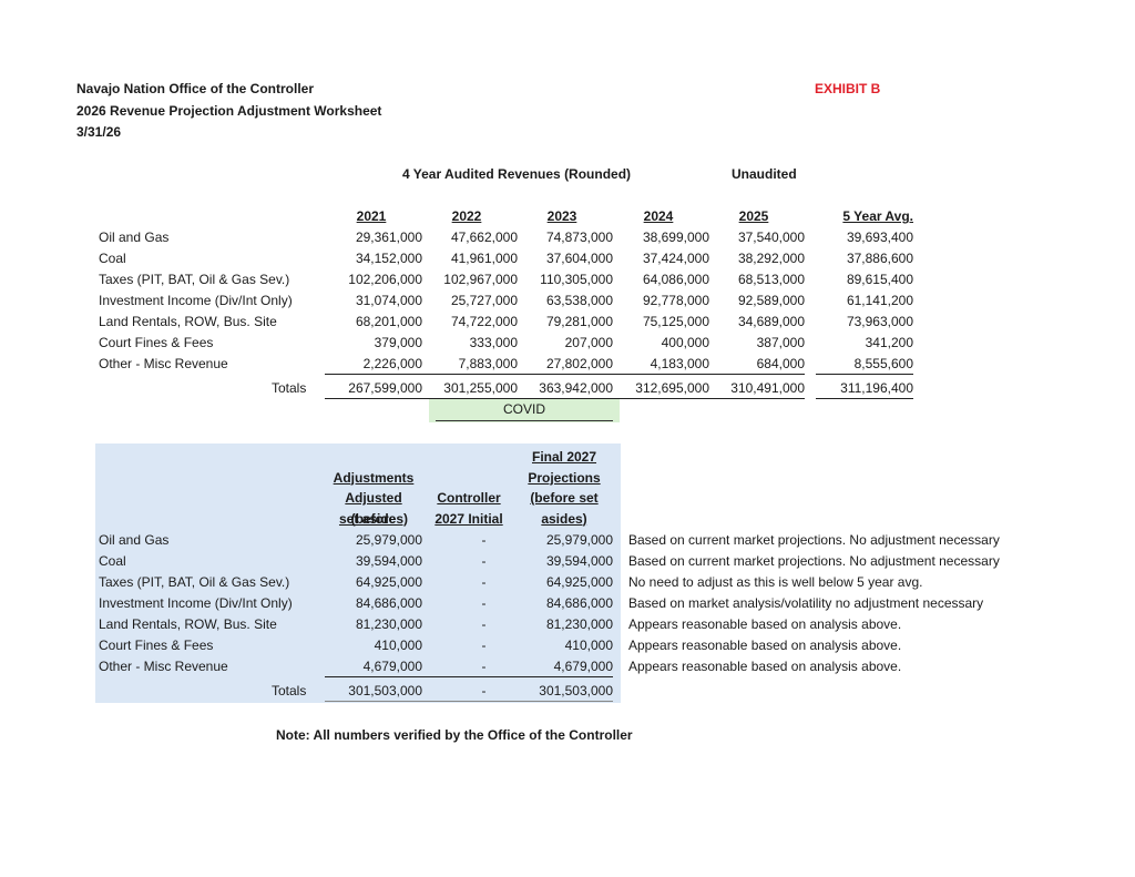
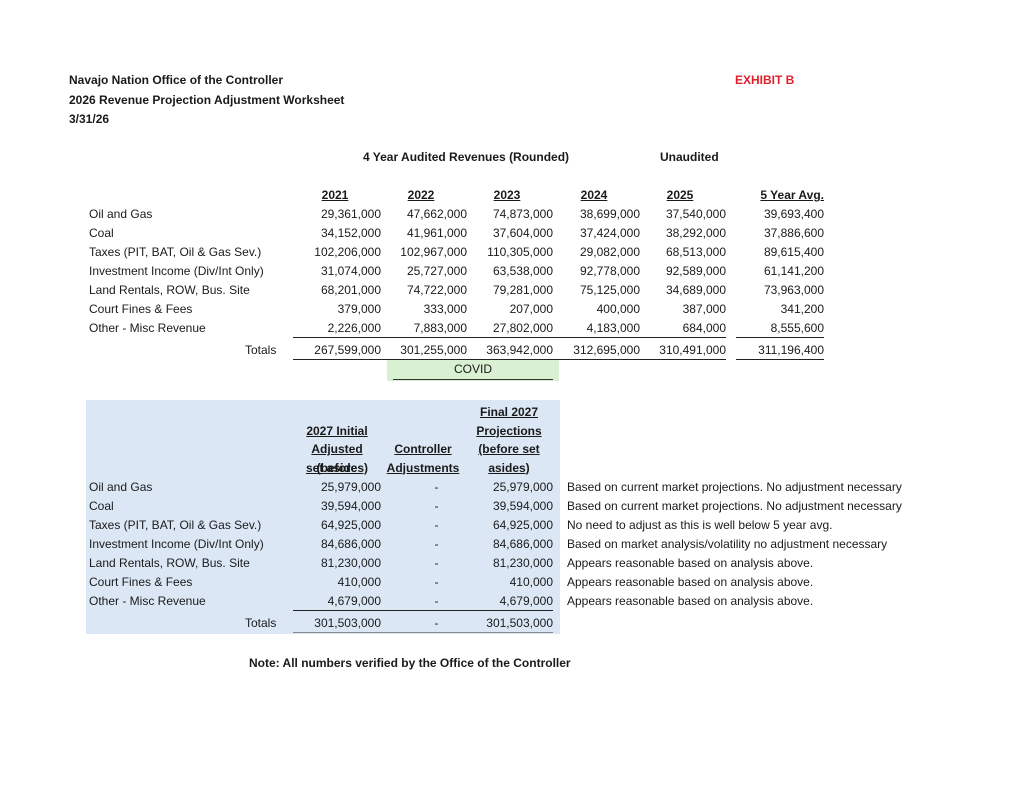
  Navajo Nation Office of the Controller
  2026 Revenue Projection Adjustment Worksheet
  3/31/26
  EXHIBIT B
  4 Year Audited Revenues (Rounded)
  Unaudited
  2021
  2022
  2023
  2024
  2025
  5 Year Avg.
  Oil and Gas
  29,361,000
  47,662,000
  74,873,000
  38,699,000
  37,540,000
  39,693,400
  Coal
  34,152,000
  41,961,000
  37,604,000
  37,424,000
  38,292,000
  37,886,600
  Taxes (PIT, BAT, Oil & Gas Sev.)
  102,206,000
  102,967,000
  110,305,000
- 64,086,000
+ 29,082,000
  68,513,000
  89,615,400
  Investment Income (Div/Int Only)
  31,074,000
  25,727,000
  63,538,000
  92,778,000
  92,589,000
  61,141,200
  Land Rentals, ROW, Bus. Site
  68,201,000
  74,722,000
  79,281,000
  75,125,000
  34,689,000
  73,963,000
  Court Fines & Fees
  379,000
  333,000
  207,000
  400,000
  387,000
  341,200
  Other - Misc Revenue
  2,226,000
  7,883,000
  27,802,000
  4,183,000
  684,000
  8,555,600
  Totals
  267,599,000
  301,255,000
  363,942,000
  312,695,000
  310,491,000
  311,196,400
  COVID
- Adjustments
+ 2027 Initial
  Adjusted (before
  set asides)
  Controller
- 2027 Initial
+ Adjustments
  Final 2027
  Projections
  (before set
  asides)
  Oil and Gas
  25,979,000
  -
  25,979,000
  Based on current market projections. No adjustment necessary
  Coal
  39,594,000
  -
  39,594,000
  Based on current market projections. No adjustment necessary
  Taxes (PIT, BAT, Oil & Gas Sev.)
  64,925,000
  -
  64,925,000
  No need to adjust as this is well below 5 year avg.
  Investment Income (Div/Int Only)
  84,686,000
  -
  84,686,000
  Based on market analysis/volatility no adjustment necessary
  Land Rentals, ROW, Bus. Site
  81,230,000
  -
  81,230,000
  Appears reasonable based on analysis above.
  Court Fines & Fees
  410,000
  -
  410,000
  Appears reasonable based on analysis above.
  Other - Misc Revenue
  4,679,000
  -
  4,679,000
  Appears reasonable based on analysis above.
  Totals
  301,503,000
  -
  301,503,000
  Note: All numbers verified by the Office of the Controller
